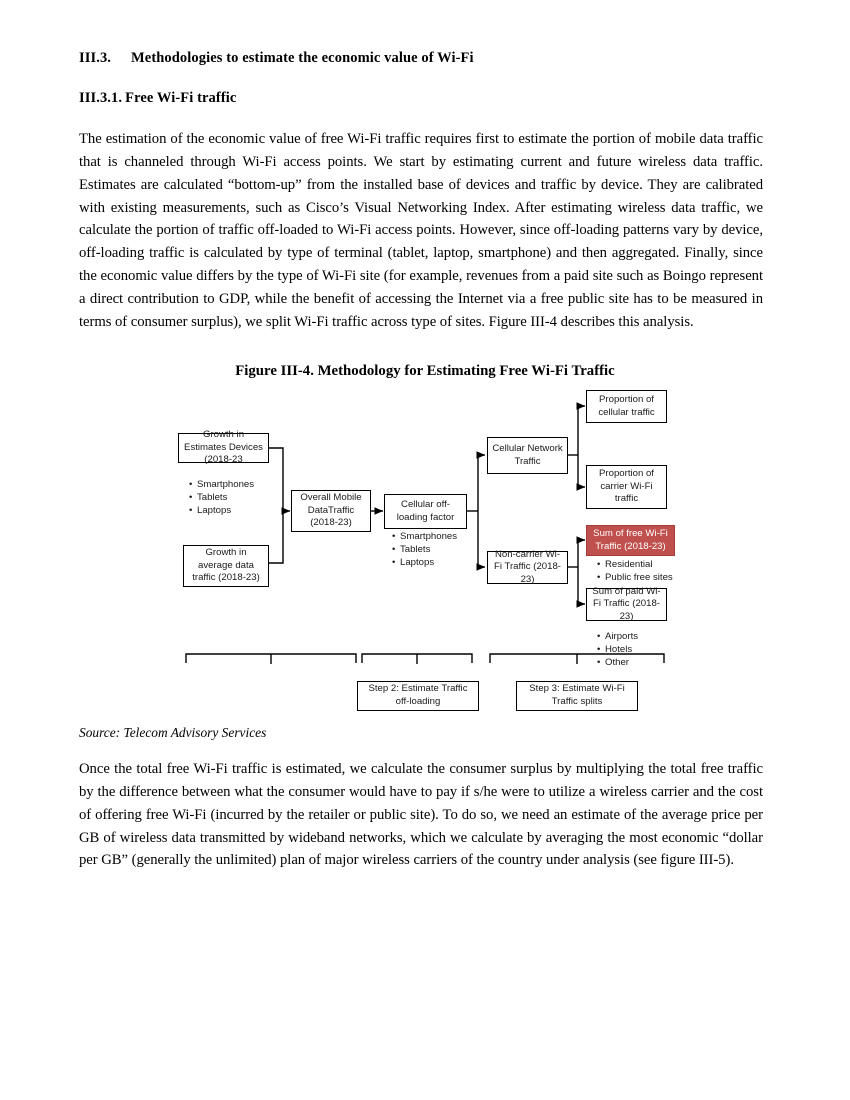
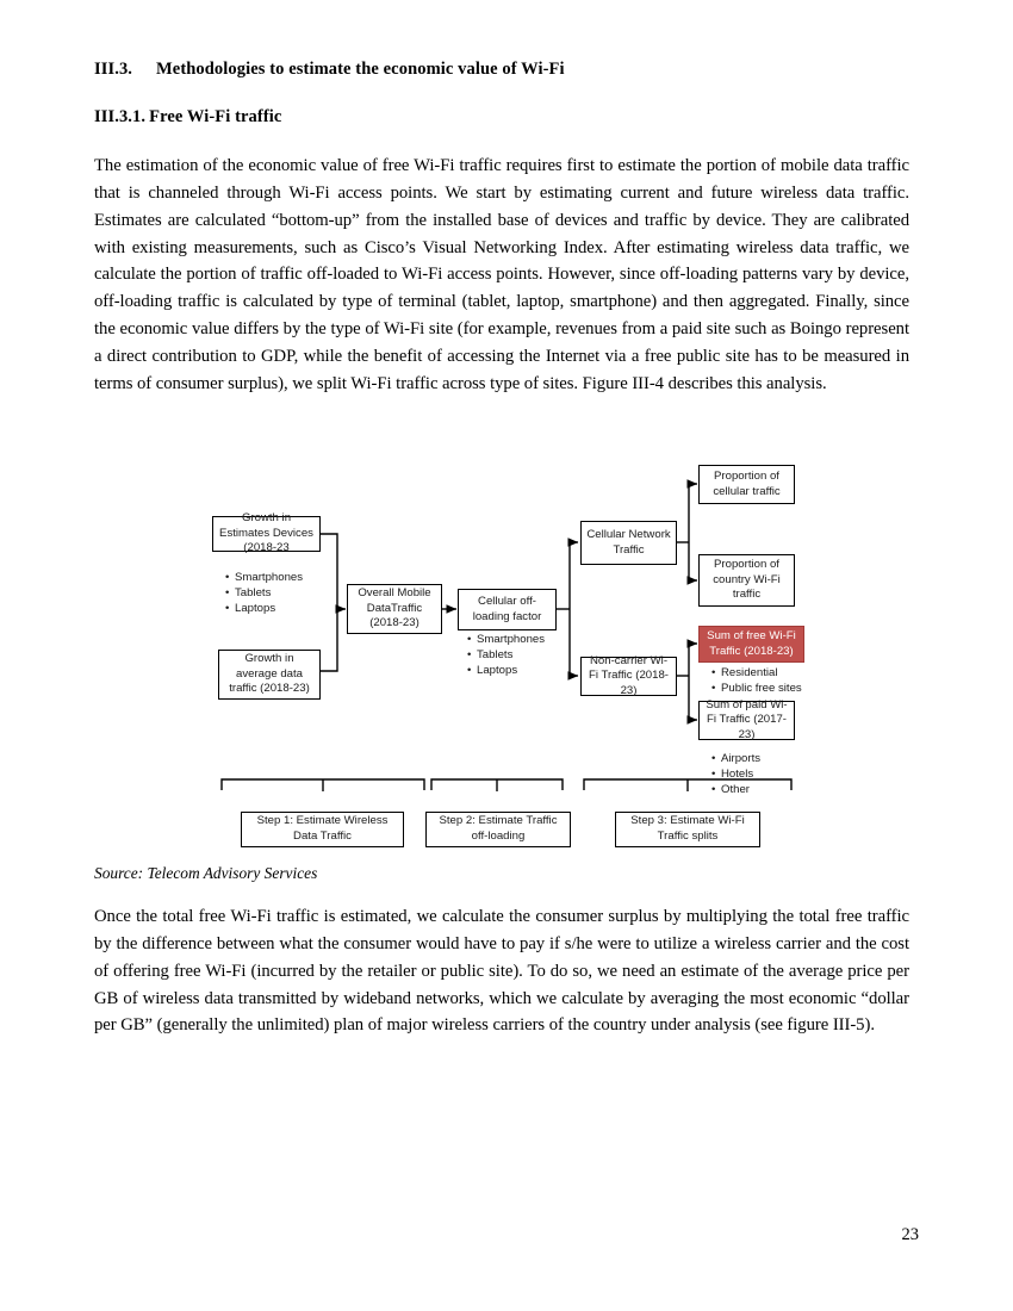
  III.3. Methodologies to estimate the economic value of Wi-Fi
  III.3.1. Free Wi-Fi traffic
  The estimation of the economic value of free Wi-Fi traffic requires first to estimate the portion of mobile data traffic that is channeled through Wi-Fi access points. We start by estimating current and future wireless data traffic. Estimates are calculated “bottom-up” from the installed base of devices and traffic by device. They are calibrated with existing measurements, such as Cisco’s Visual Networking Index. After estimating wireless data traffic, we calculate the portion of traffic off-loaded to Wi-Fi access points. However, since off-loading patterns vary by device, off-loading traffic is calculated by type of terminal (tablet, laptop, smartphone) and then aggregated. Finally, since the economic value differs by the type of Wi-Fi site (for example, revenues from a paid site such as Boingo represent a direct contribution to GDP, while the benefit of accessing the Internet via a free public site has to be measured in terms of consumer surplus), we split Wi-Fi traffic across type of sites. Figure III-4 describes this analysis.
- Figure III-4. Methodology for Estimating Free Wi-Fi Traffic
  Growth in Estimates Devices (2018-23
  Smartphones
  Tablets
  Laptops
  Growth in average data traffic (2018-23)
  Overall Mobile DataTraffic (2018-23)
  Cellular off-loading factor
  Smartphones
  Tablets
  Laptops
  Cellular Network Traffic
  Non-carrier Wi-Fi Traffic (2018-23)
  Proportion of cellular traffic
- Proportion of carrier Wi-Fi traffic
+ Proportion of country Wi-Fi traffic
  Sum of free Wi-Fi Traffic (2018-23)
  Residential
  Public free sites
- Sum of paid Wi-Fi Traffic (2018-23)
+ Sum of paid Wi-Fi Traffic (2017-23)
  Airports
  Hotels
  Other
+ Step 1: Estimate Wireless Data Traffic
  Step 2: Estimate Traffic off-loading
  Step 3: Estimate Wi-Fi Traffic splits
  Source: Telecom Advisory Services
  Once the total free Wi-Fi traffic is estimated, we calculate the consumer surplus by multiplying the total free traffic by the difference between what the consumer would have to pay if s/he were to utilize a wireless carrier and the cost of offering free Wi-Fi (incurred by the retailer or public site). To do so, we need an estimate of the average price per GB of wireless data transmitted by wideband networks, which we calculate by averaging the most economic “dollar per GB” (generally the unlimited) plan of major wireless carriers of the country under analysis (see figure III-5).
+ 23
